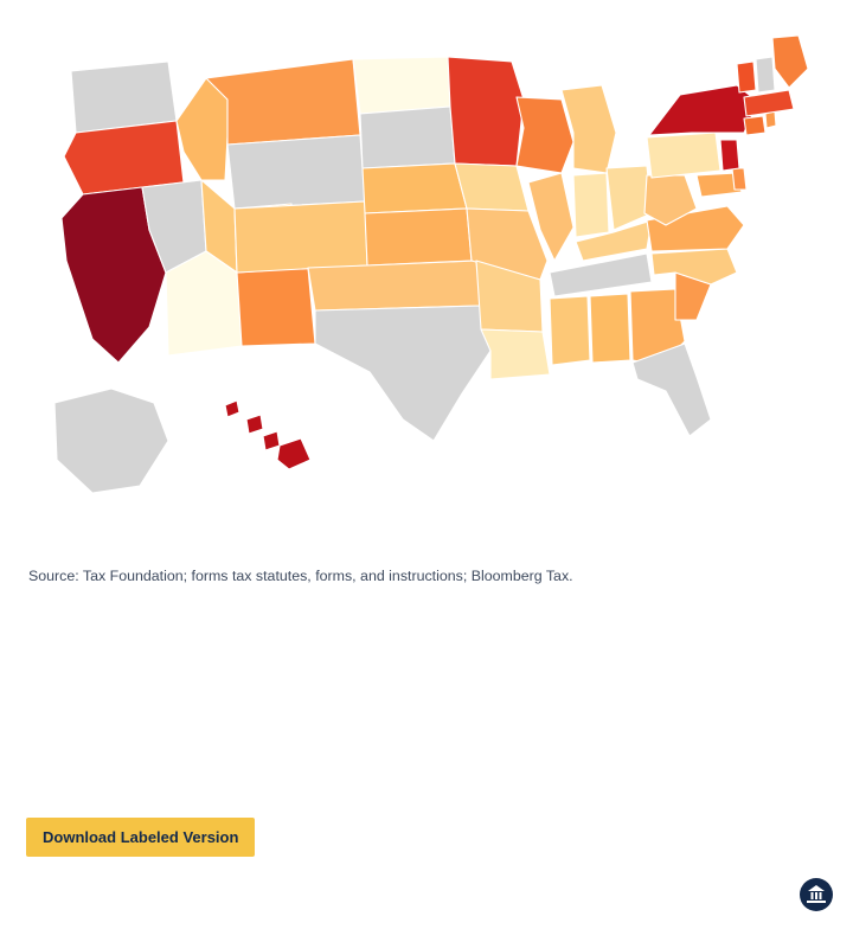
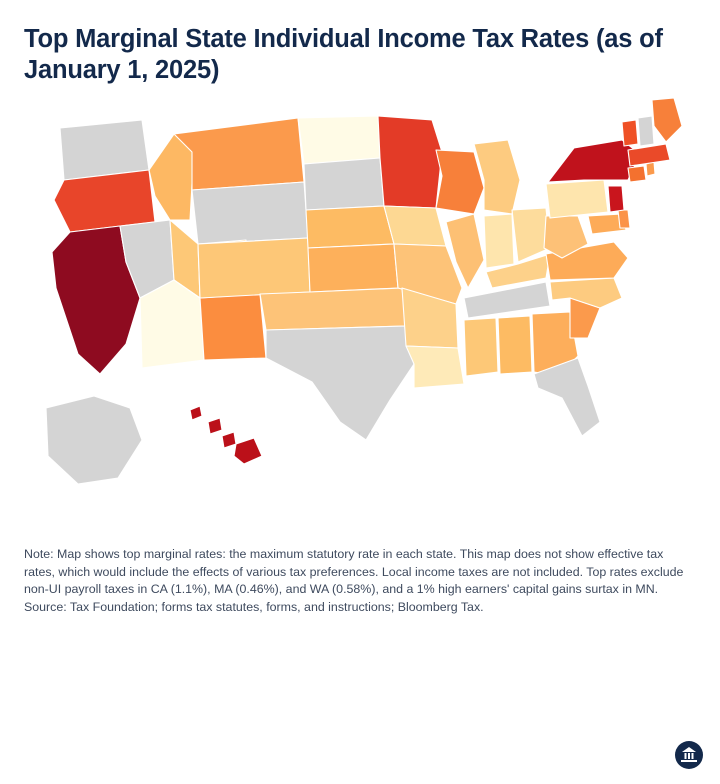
+ Top Marginal State Individual Income Tax Rates (as of January 1, 2025)
+ Note: Map shows top marginal rates: the maximum statutory rate in each state. This map does not show effective tax rates, which would include the effects of various tax preferences. Local income taxes are not included. Top rates exclude non-UI payroll taxes in CA (1.1%), MA (0.46%), and WA (0.58%), and a 1% high earners' capital gains surtax in MN.
  Source: Tax Foundation; forms tax statutes, forms, and instructions; Bloomberg Tax.
- Download Labeled Version
